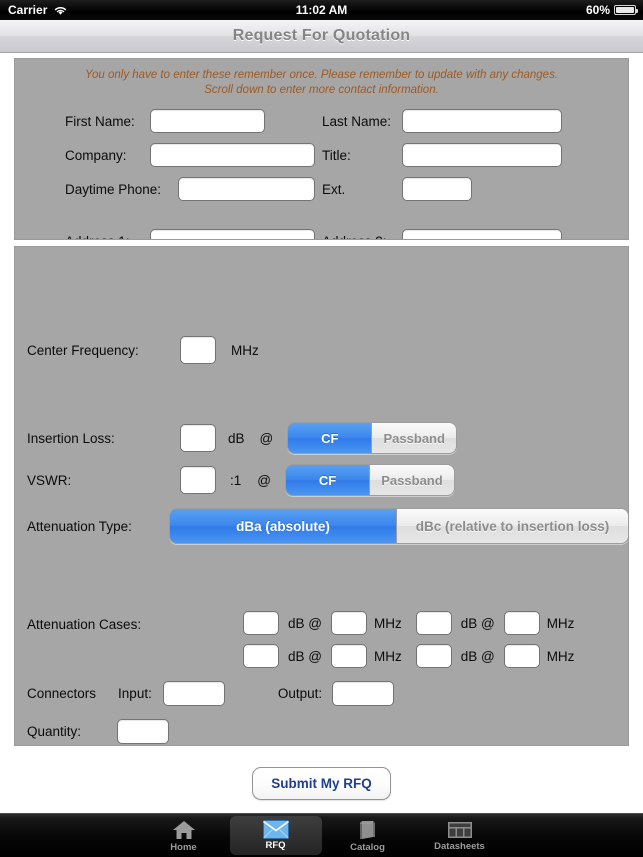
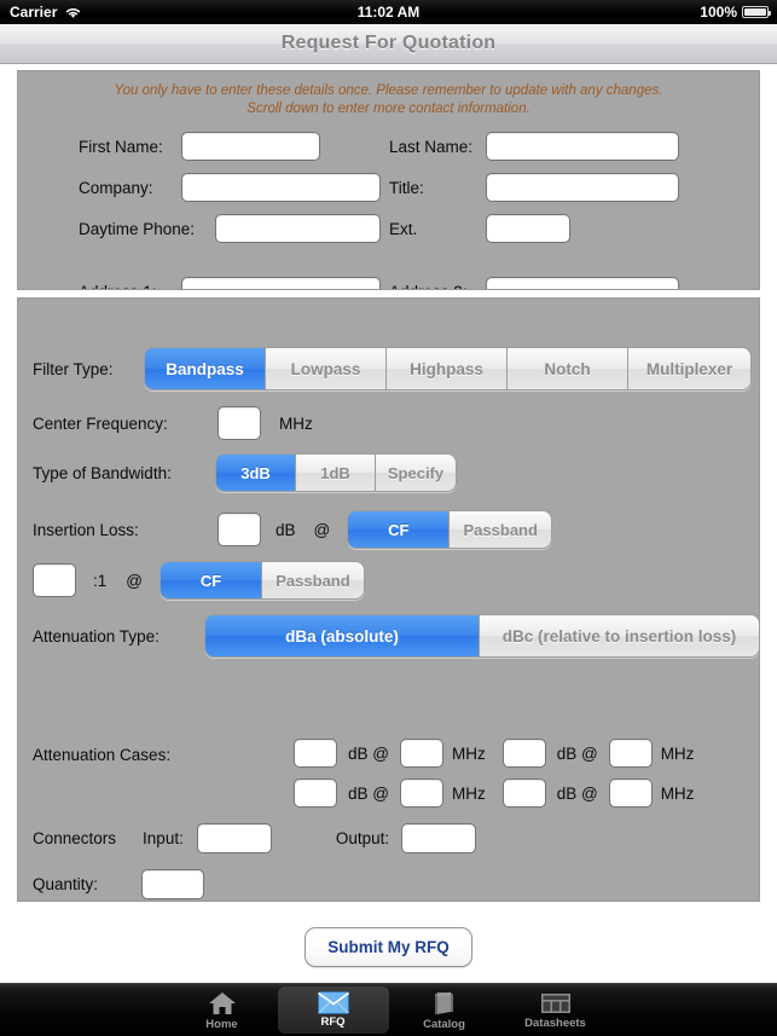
  Carrier
  11:02 AM
- 60%
+ 100%
  Request For Quotation
- You only have to enter these remember once. Please remember to update with any changes.
+ You only have to enter these details once. Please remember to update with any changes.
  Scroll down to enter more contact information.
  First Name:
  Last Name:
  Company:
  Title:
  Daytime Phone:
  Ext.
+ Filter Type:
+ Bandpass
+ Lowpass
+ Highpass
+ Notch
+ Multiplexer
  Center Frequency:
  MHz
+ Type of Bandwidth:
+ 3dB
+ 1dB
+ Specify
  Insertion Loss:
  dB
  @
  CF
  Passband
- VSWR:
  :1
  @
  CF
  Passband
  Attenuation Type:
  dBa (absolute)
  dBc (relative to insertion loss)
  Attenuation Cases:
  dB @
  MHz
  dB @
  MHz
  dB @
  MHz
  dB @
  MHz
  Connectors
  Input:
  Output:
  Quantity:
  Submit My RFQ
  Home
  RFQ
  Catalog
  Datasheets
